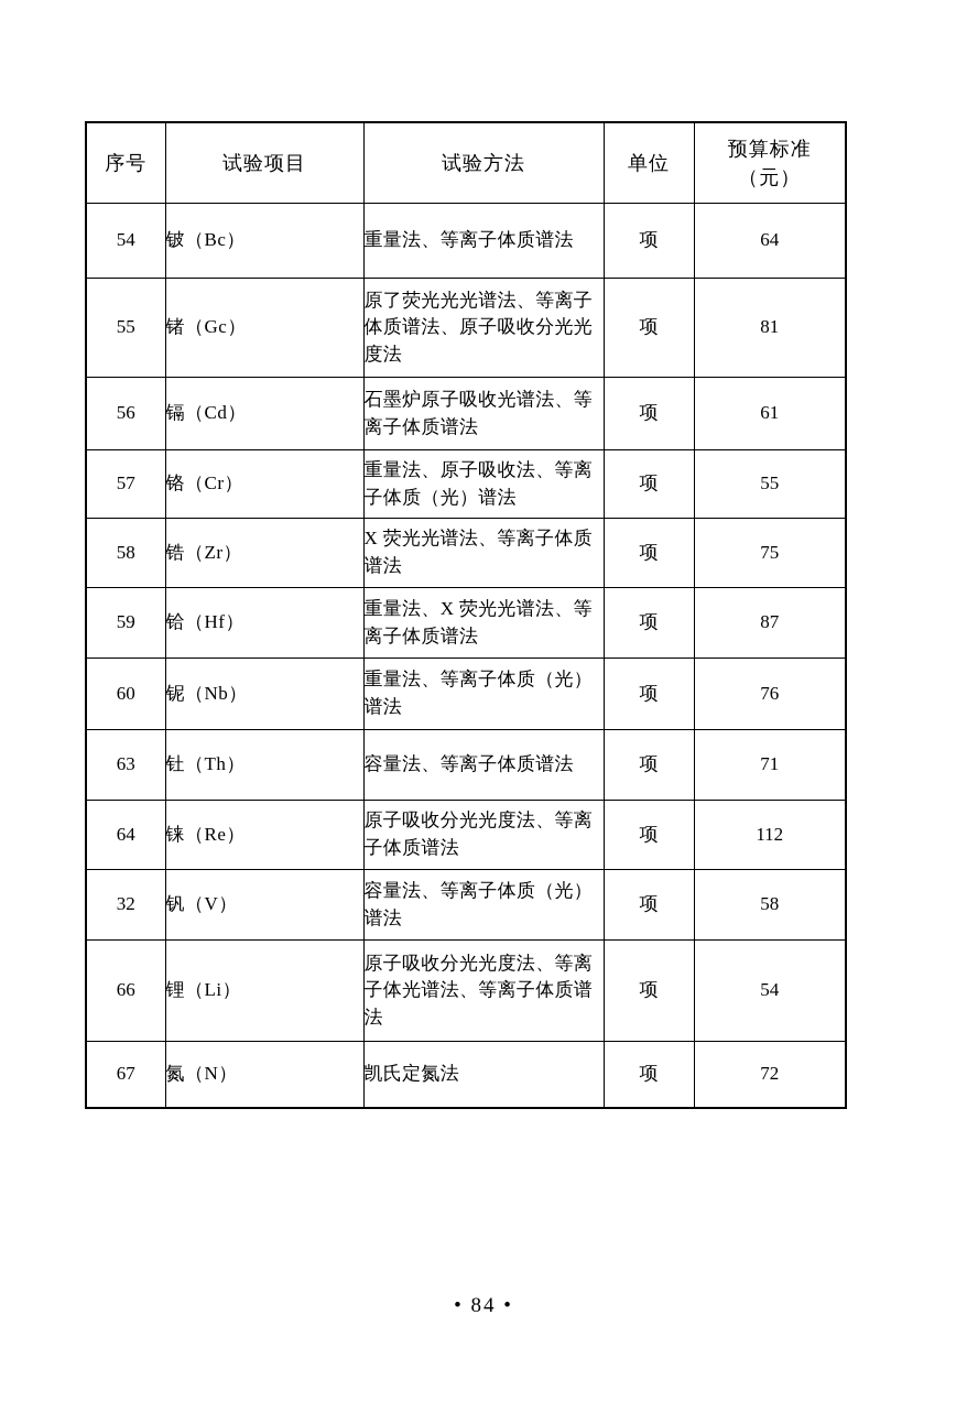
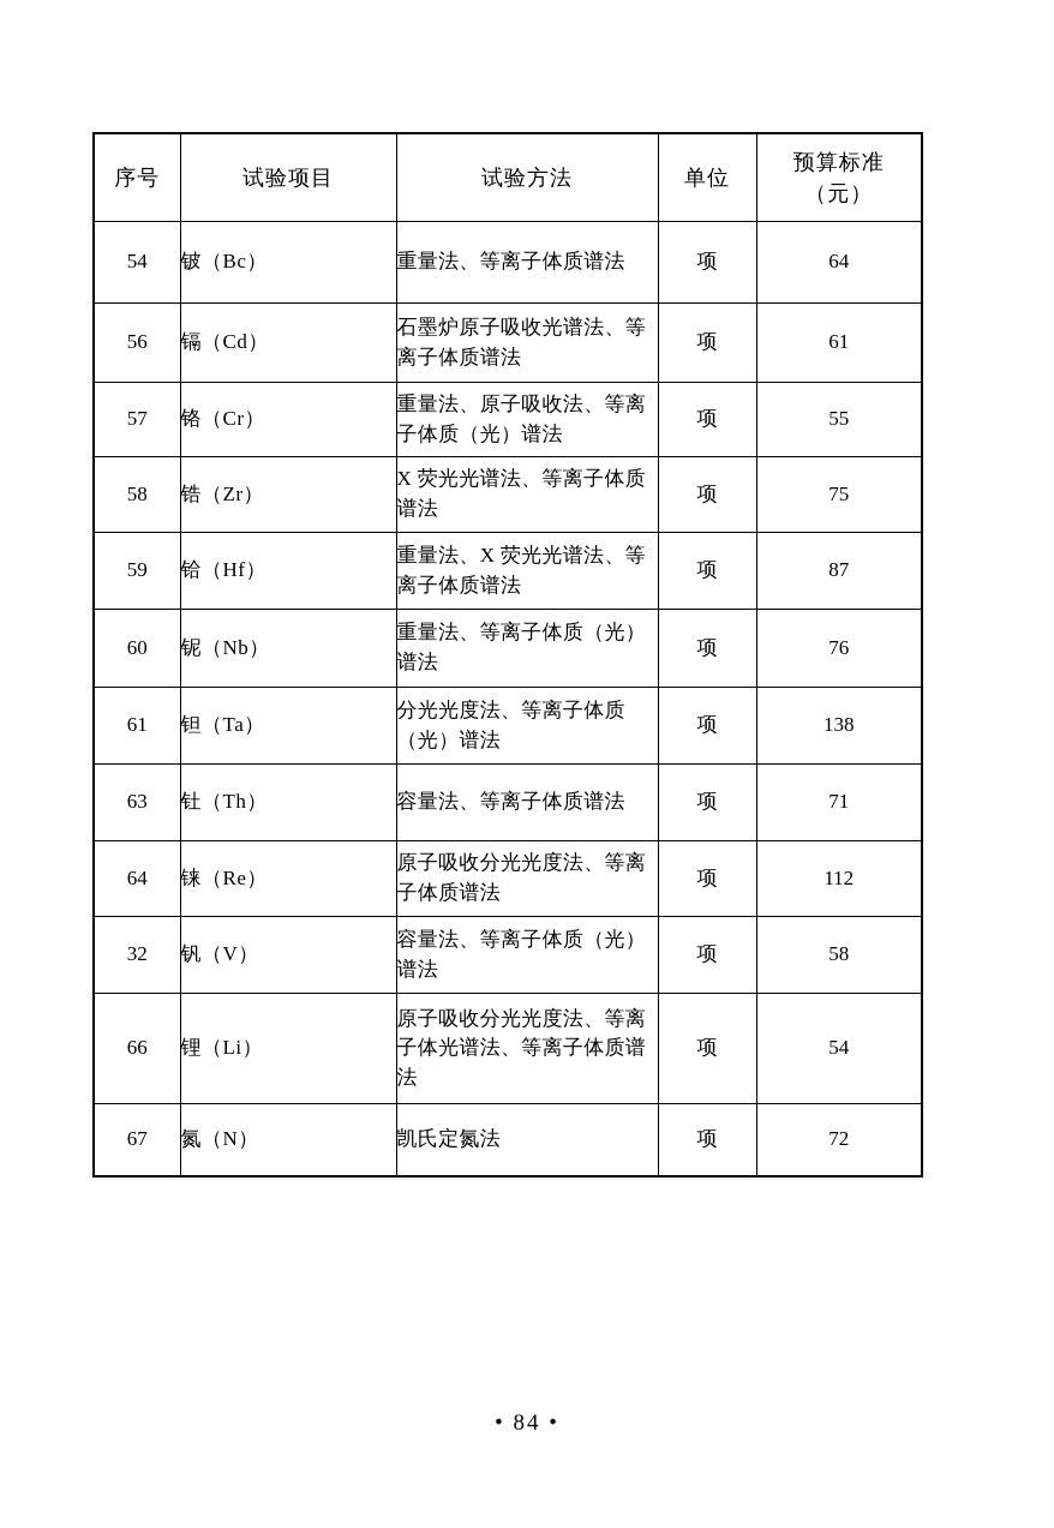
  序号	试验项目	试验方法	单位	预算标准 （元）
  54	铍（Bc）	重量法、等离子体质谱法	项	64
- 55	锗（Gc）	原了荧光光光谱法、等离子体质谱法、原子吸收分光光度法	项	81
  56	镉（Cd）	石墨炉原子吸收光谱法、等离子体质谱法	项	61
  57	铬（Cr）	重量法、原子吸收法、等离子体质（光）谱法	项	55
  58	锆（Zr）	X 荧光光谱法、等离子体质谱法	项	75
  59	铪（Hf）	重量法、X 荧光光谱法、等离子体质谱法	项	87
  60	铌（Nb）	重量法、等离子体质（光）谱法	项	76
+ 61	钽（Ta）	分光光度法、等离子体质（光）谱法	项	138
  63	钍（Th）	容量法、等离子体质谱法	项	71
  64	铼（Re）	原子吸收分光光度法、等离子体质谱法	项	112
  32	钒（V）	容量法、等离子体质（光）谱法	项	58
  66	锂（Li）	原子吸收分光光度法、等离子体光谱法、等离子体质谱法	项	54
  67	氮（N）	凯氏定氮法	项	72
  • 84 •
